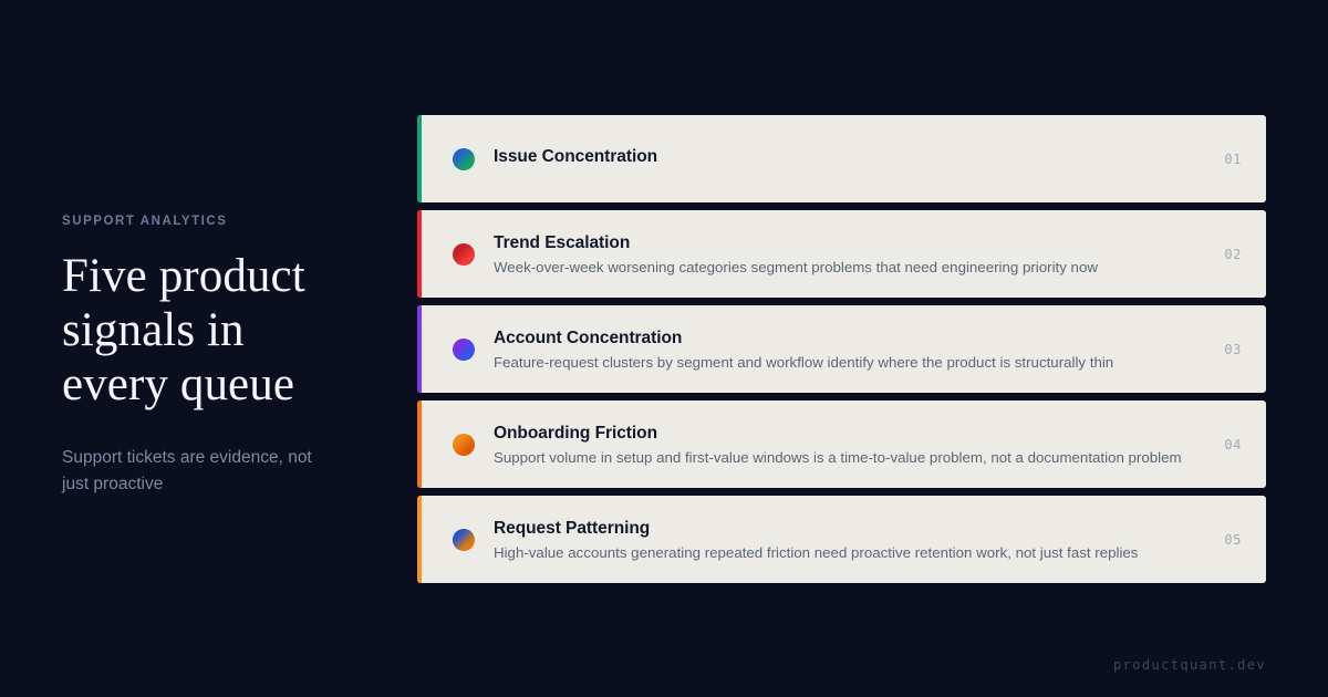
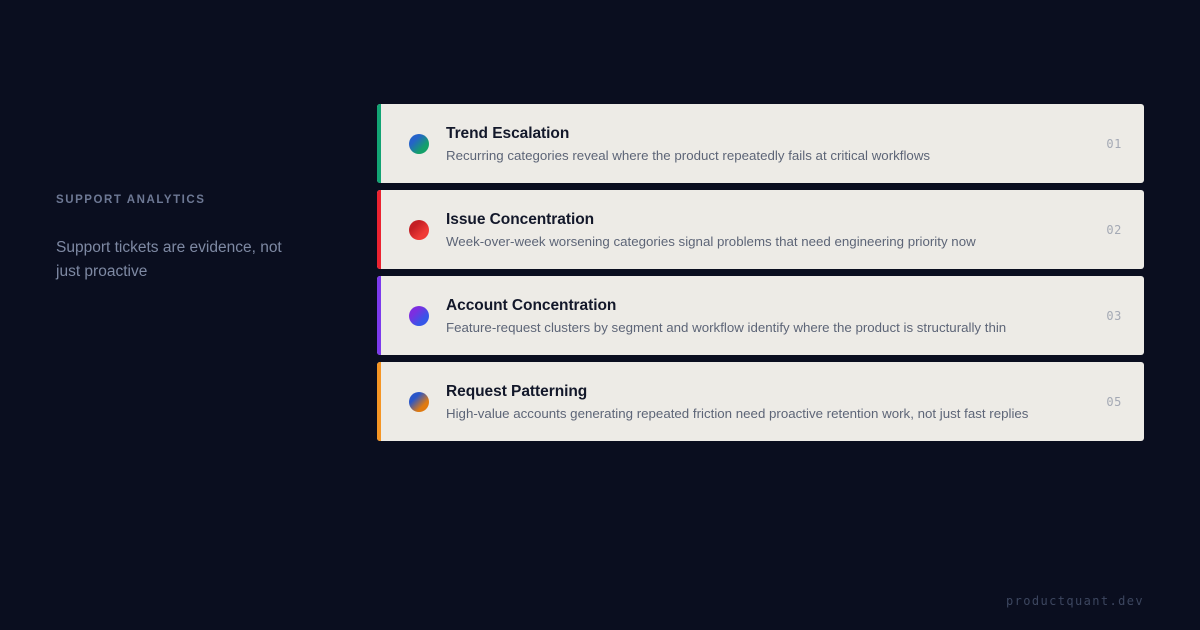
  SUPPORT ANALYTICS
- Five product signals in every queue
  Support tickets are evidence, not just proactive
- Issue Concentration
+ Trend Escalation
+ Recurring categories reveal where the product repeatedly fails at critical workflows
  01
- Trend Escalation
+ Issue Concentration
- Week-over-week worsening categories segment problems that need engineering priority now
+ Week-over-week worsening categories signal problems that need engineering priority now
  02
  Account Concentration
  Feature-request clusters by segment and workflow identify where the product is structurally thin
  03
- Onboarding Friction
- Support volume in setup and first-value windows is a time-to-value problem, not a documentation problem
- 04
  Request Patterning
  High-value accounts generating repeated friction need proactive retention work, not just fast replies
  05
  productquant.dev
